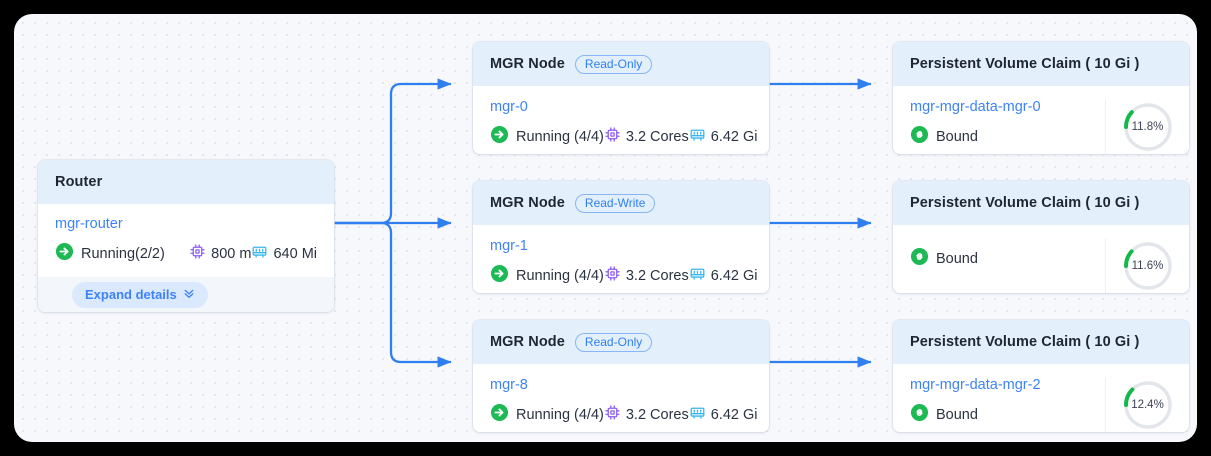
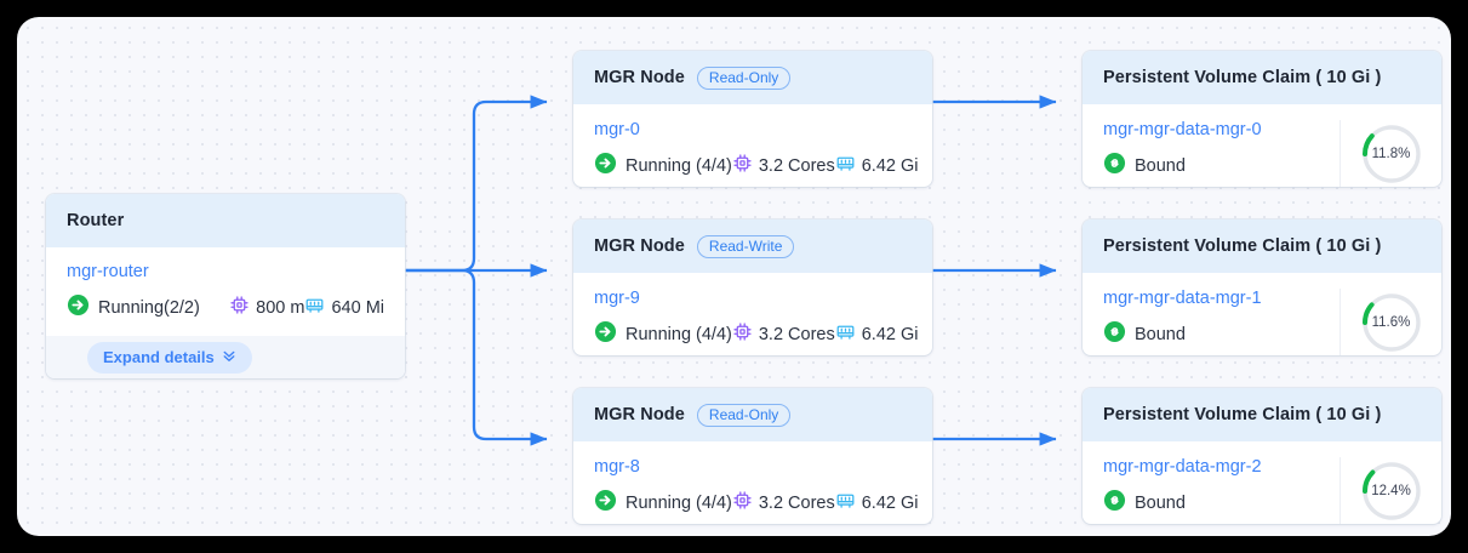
  Router
  mgr-router
  Running(2/2)
  800 m
  640 Mi
  Expand details
  MGR Node
  Read-Only
  mgr-0
  Running (4/4)
  3.2 Cores
  6.42 Gi
  MGR Node
  Read-Write
- mgr-1
+ mgr-9
  Running (4/4)
  3.2 Cores
  6.42 Gi
  MGR Node
  Read-Only
  mgr-8
  Running (4/4)
  3.2 Cores
  6.42 Gi
  Persistent Volume Claim ( 10 Gi )
  mgr-mgr-data-mgr-0
  Bound
  11.8%
  Persistent Volume Claim ( 10 Gi )
+ mgr-mgr-data-mgr-1
  Bound
  11.6%
  Persistent Volume Claim ( 10 Gi )
  mgr-mgr-data-mgr-2
  Bound
  12.4%
